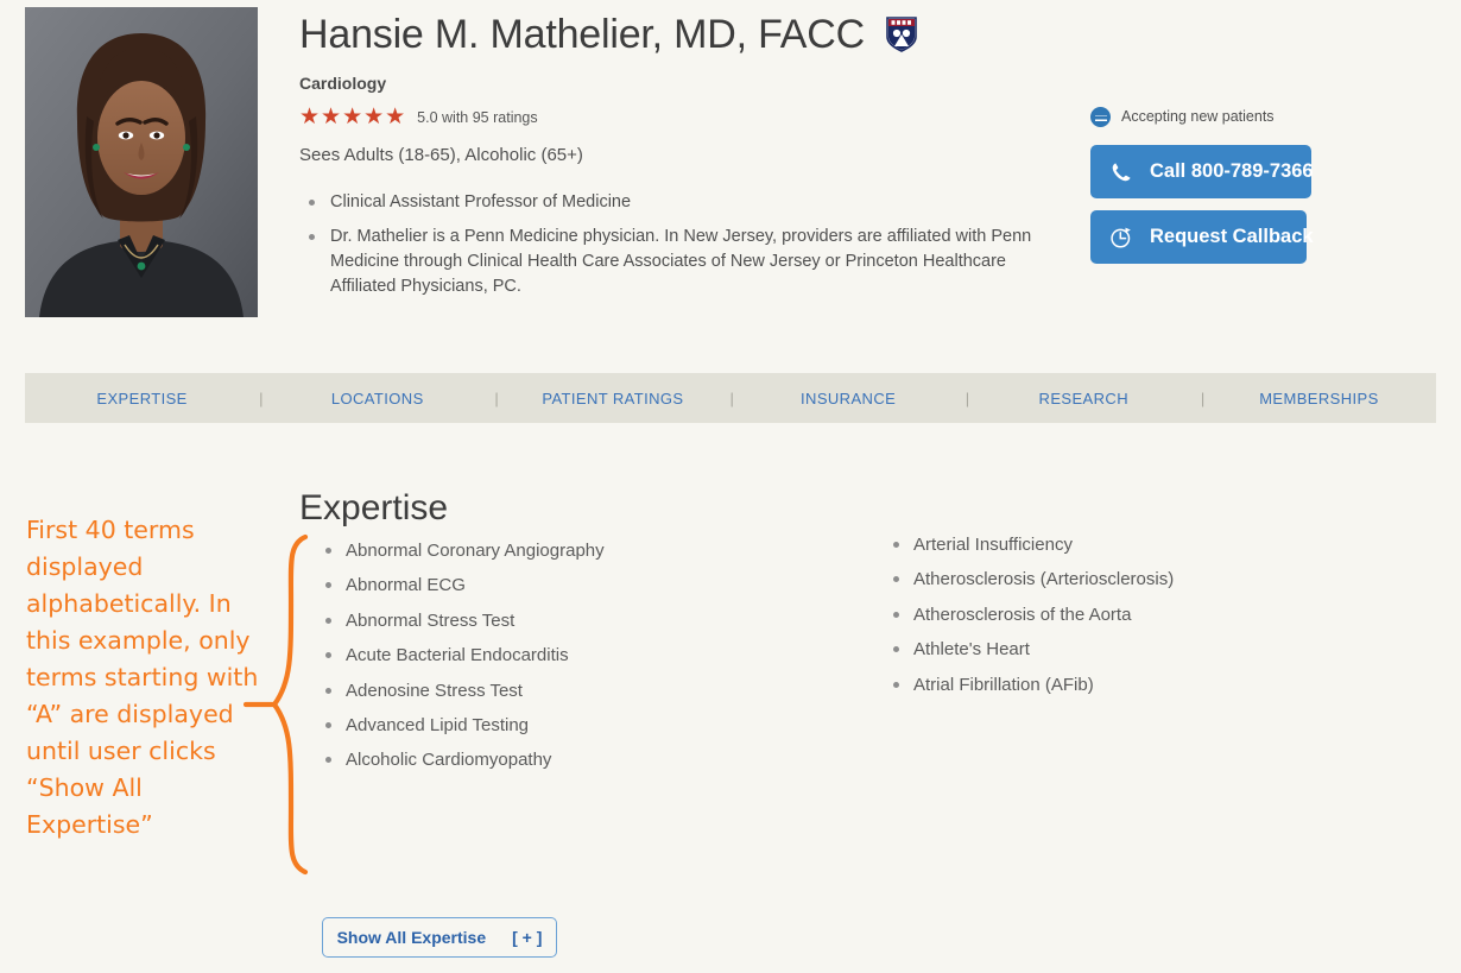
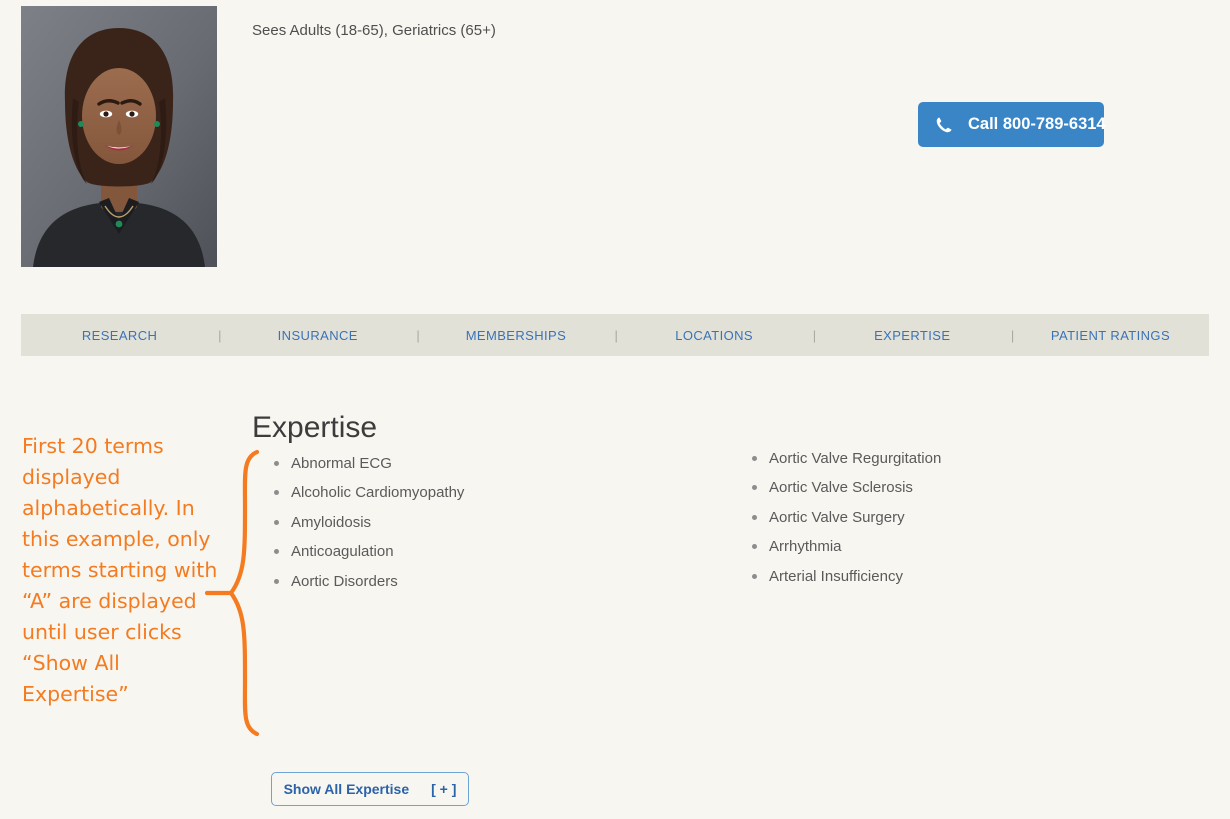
- Hansie M. Mathelier, MD, FACC
- Cardiology
- ★★★★★
- 5.0 with 95 ratings
- Sees Adults (18-65), Alcoholic (65+)
+ Sees Adults (18-65), Geriatrics (65+)
- Clinical Assistant Professor of Medicine
- Dr. Mathelier is a Penn Medicine physician. In New Jersey, providers are affiliated with Penn Medicine through Clinical Health Care Associates of New Jersey or Princeton Healthcare Affiliated Physicians, PC.
- Accepting new patients
- Call 800-789-7366
+ Call 800-789-6314
- Request Callback
- EXPERTISE
+ RESEARCH
- LOCATIONS
+ INSURANCE
- PATIENT RATINGS
+ MEMBERSHIPS
- INSURANCE
+ LOCATIONS
- RESEARCH
+ EXPERTISE
- MEMBERSHIPS
+ PATIENT RATINGS
  Expertise
- Abnormal Coronary Angiography
  Abnormal ECG
- Abnormal Stress Test
- Acute Bacterial Endocarditis
- Adenosine Stress Test
- Advanced Lipid Testing
  Alcoholic Cardiomyopathy
+ Amyloidosis
+ Anticoagulation
+ Aortic Disorders
+ Aortic Valve Regurgitation
+ Aortic Valve Sclerosis
+ Aortic Valve Surgery
+ Arrhythmia
  Arterial Insufficiency
- Atherosclerosis (Arteriosclerosis)
- Atherosclerosis of the Aorta
- Athlete's Heart
- Atrial Fibrillation (AFib)
  Show All Expertise
  [ + ]
- First 40 terms displayed alphabetically. In this example, only terms starting with “A” are displayed until user clicks “Show All Expertise”
+ First 20 terms displayed alphabetically. In this example, only terms starting with “A” are displayed until user clicks “Show All Expertise”
